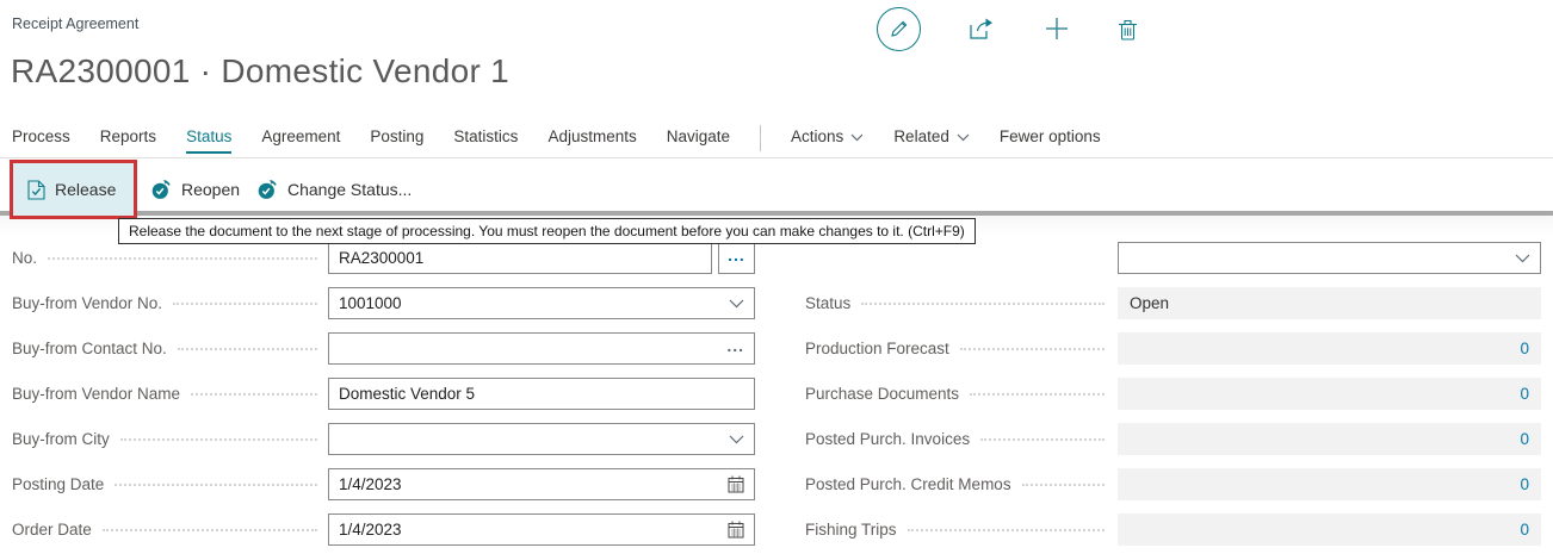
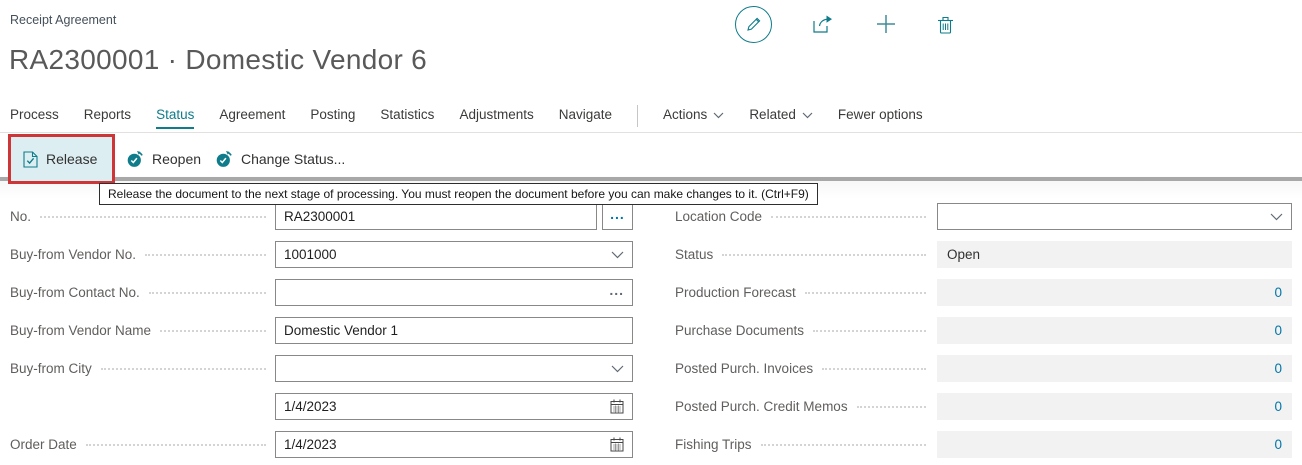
  Receipt Agreement
- RA2300001 · Domestic Vendor 1
+ RA2300001 · Domestic Vendor 6
  Process
  Reports
  Status
  Agreement
  Posting
  Statistics
  Adjustments
  Navigate
  Actions
  Related
  Fewer options
  Release
  Reopen
  Change Status...
  Release the document to the next stage of processing. You must reopen the document before you can make changes to it. (Ctrl+F9)
  No.
  RA2300001
  ...
  Buy-from Vendor No.
  1001000
  Buy-from Contact No.
  ...
  Buy-from Vendor Name
- Domestic Vendor 5
+ Domestic Vendor 1
  Buy-from City
- Posting Date
  1/4/2023
  Order Date
  1/4/2023
+ Location Code
  Status
  Open
  Production Forecast
  0
  Purchase Documents
  0
  Posted Purch. Invoices
  0
  Posted Purch. Credit Memos
  0
  Fishing Trips
  0
